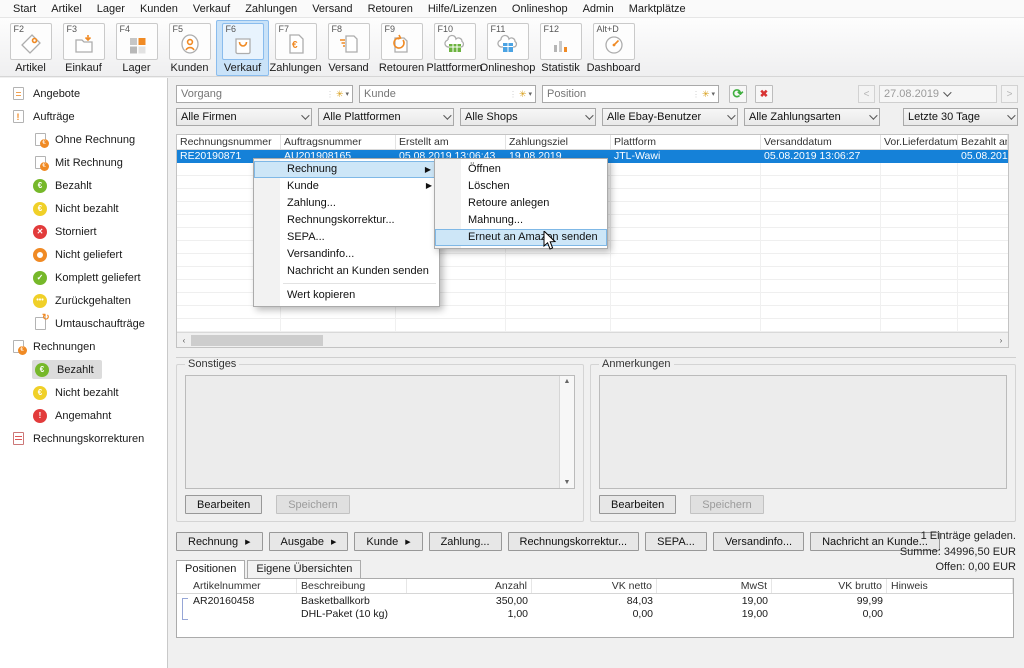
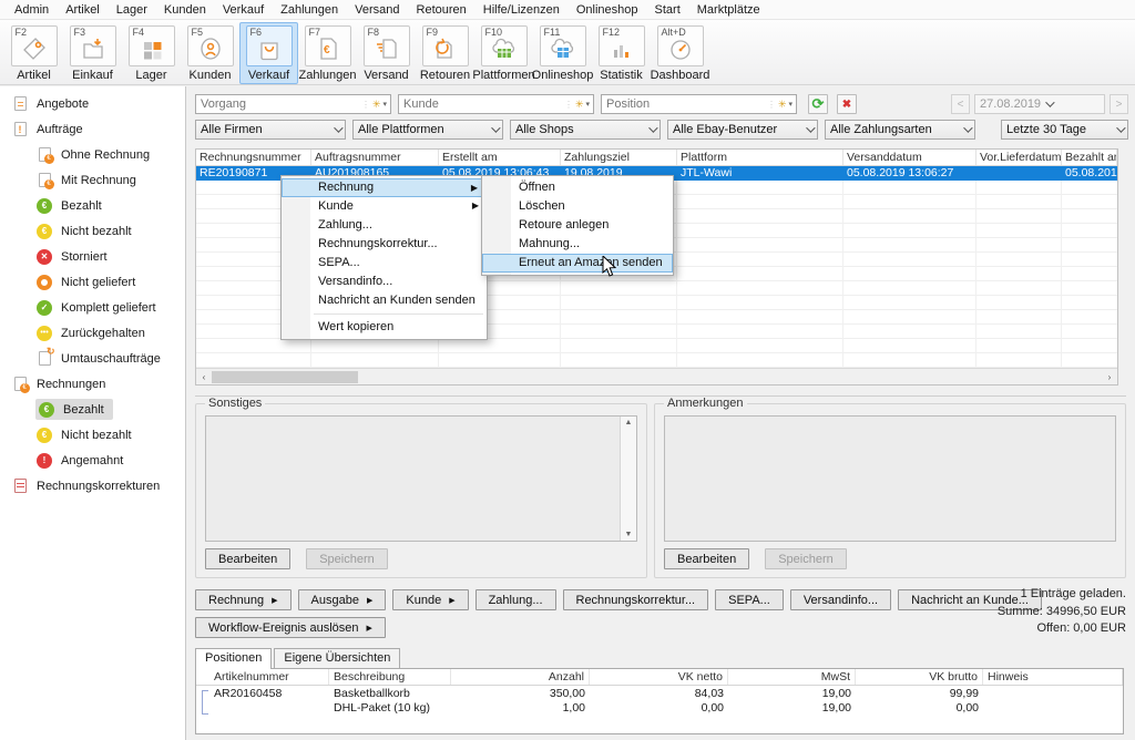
- Start
+ Admin
  Artikel
  Lager
  Kunden
  Verkauf
  Zahlungen
  Versand
  Retouren
  Hilfe/Lizenzen
  Onlineshop
- Admin
+ Start
  Marktplätze
  F2
  Artikel
  F3
  Einkauf
  F4
  Lager
  F5
  Kunden
  F6
  Verkauf
  F7
  €
  Zahlungen
  F8
  Versand
  F9
  Retouren
  F10
  Plattformen
  F11
  Onlineshop
  F12
  Statistik
  Alt+D
  Dashboard
  Angebote
  Aufträge
  Ohne Rechnung
  Mit Rechnung
  €
  Bezahlt
  €
  Nicht bezahlt
  ✕
  Storniert
  Nicht geliefert
  ✓
  Komplett geliefert
  Zurückgehalten
  Umtauschaufträge
  Rechnungen
  €
  Bezahlt
  €
  Nicht bezahlt
  !
  Angemahnt
  Rechnungskorrekturen
  Vorgang
  ✳
  Kunde
  ✳
  Position
  ✳
  ⟳
  ✖
  <
  27.08.2019
  >
  Alle Firmen
  Alle Plattformen
  Alle Shops
  Alle Ebay-Benutzer
  Alle Zahlungsarten
  Letzte 30 Tage
  Rechnungsnummer
  Auftragsnummer
  Erstellt am
  Zahlungsziel
  Plattform
  Versanddatum
  Vor.Lieferdatum
  Bezahlt a
  RE20190871
  AU201908165
  05.08.2019 13:06:43
  19.08.2019
  JTL-Wawi
  05.08.2019 13:06:27
  05.08.201
  ‹
  ›
  Sonstiges
  Bearbeiten
  Speichern
  Anmerkungen
  Bearbeiten
  Speichern
  Rechnung
  Ausgabe
  Kunde
  Zahlung...
  Rechnungskorrektur...
  SEPA...
  Versandinfo...
  Nachricht an Kunde...
+ Workflow-Ereignis auslösen
  1 Einträge geladen.
  Summe: 34996,50 EUR
  Offen: 0,00 EUR
  Positionen
  Eigene Übersichten
  Artikelnummer
  Beschreibung
  Anzahl
  VK netto
  MwSt
  VK brutto
  Hinweis
  AR20160458
  Basketballkorb
  350,00
  84,03
  19,00
  99,99
  DHL-Paket (10 kg)
  1,00
  0,00
  19,00
  0,00
  Rechnung
  ▶
  Kunde
  ▶
  Zahlung...
  Rechnungskorrektur...
  SEPA...
  Versandinfo...
  Nachricht an Kunden senden
  Wert kopieren
  Öffnen
  Löschen
  Retoure anlegen
  Mahnung...
  Erneut an Aman senden
